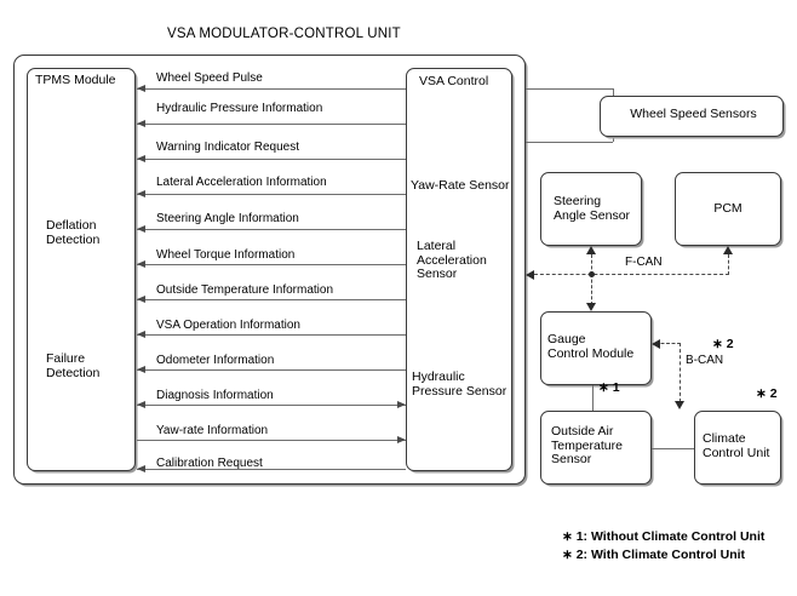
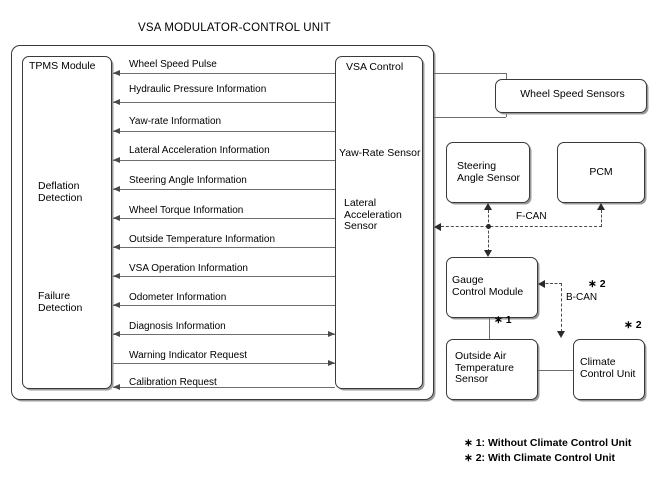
  VSA MODULATOR-CONTROL UNIT
  TPMS Module
  Deflation
  Detection
  Failure
  Detection
  VSA Control
  Yaw-Rate Sensor
  Lateral
  Acceleration
  Sensor
- Hydraulic
- Pressure Sensor
  Wheel Speed Pulse
  Hydraulic Pressure Information
- Warning Indicator Request
+ Yaw-rate Information
  Lateral Acceleration Information
  Steering Angle Information
  Wheel Torque Information
  Outside Temperature Information
  VSA Operation Information
  Odometer Information
  Diagnosis Information
- Yaw-rate Information
+ Warning Indicator Request
  Calibration Request
  Wheel Speed Sensors
  Steering
  Angle Sensor
  PCM
  F-CAN
  Gauge
  Control Module
  B-CAN
  ∗ 2
  ∗ 2
  ∗ 1
  Outside Air
  Temperature
  Sensor
  Climate
  Control Unit
  ∗ 1: Without Climate Control Unit
  ∗ 2: With Climate Control Unit
